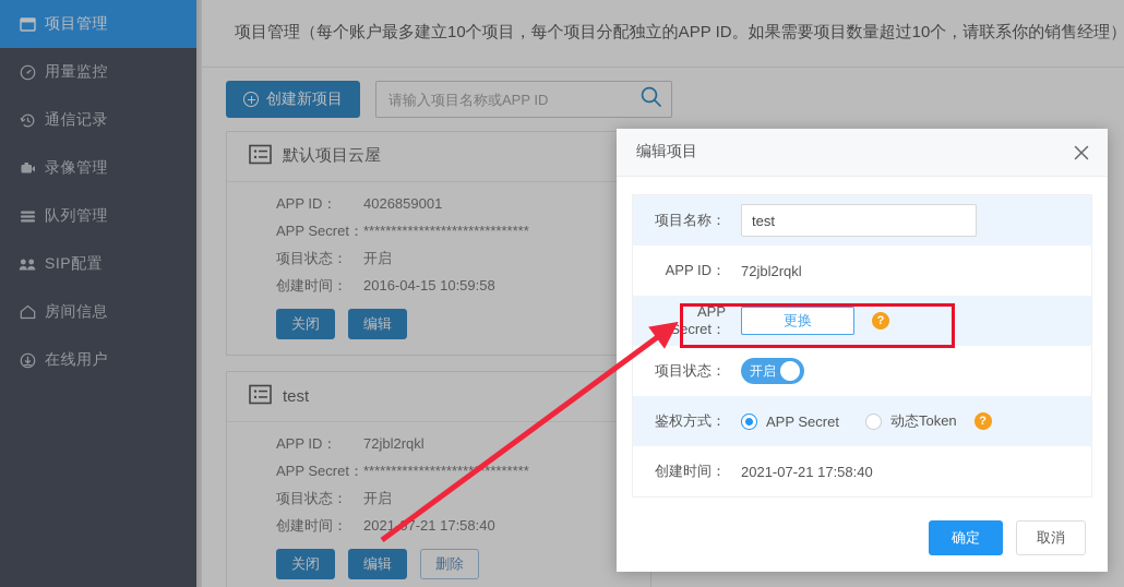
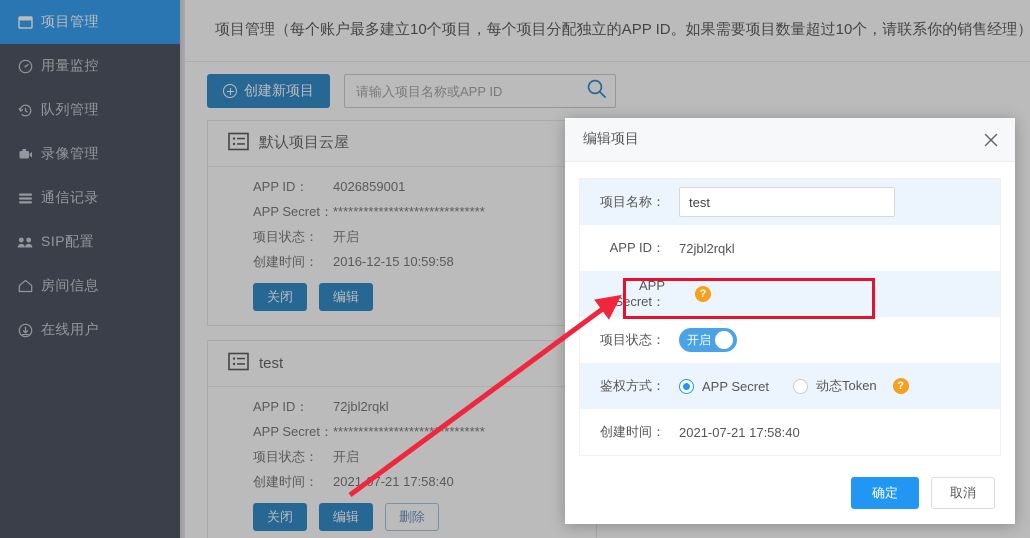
  项目管理
  用量监控
- 通信记录
+ 队列管理
  录像管理
- 队列管理
+ 通信记录
  SIP配置
  房间信息
  在线用户
  项目管理（每个账户最多建立10个项目，每个项目分配独立的APP ID。如果需要项目数量超过10个，请联系你的销售经理）
  创建新项目
  请输入项目名称或APP ID
  默认项目云屋
  APP ID：
  4026859001
  APP Secret：
  ******************************
  项目状态：
  开启
  创建时间：
- 2016-04-15 10:59:58
+ 2016-12-15 10:59:58
  关闭
  编辑
  test
  APP ID：
  72jbl2rqkl
  APP Secret：
  *****************************
  项目状态：
  开启
  创建时间：
  2021-7-21 17:58:40
  关闭
  编辑
  删除
  编辑项目
  项目名称：
  test
  APP ID：
  72jbl2rqkl
  APP Secret：
- 更换
  ?
  项目状态：
  开启
  鉴权方式：
  APP Secret
  动态Token
  ?
  创建时间：
  2021-07-21 17:58:40
  确定
  取消
